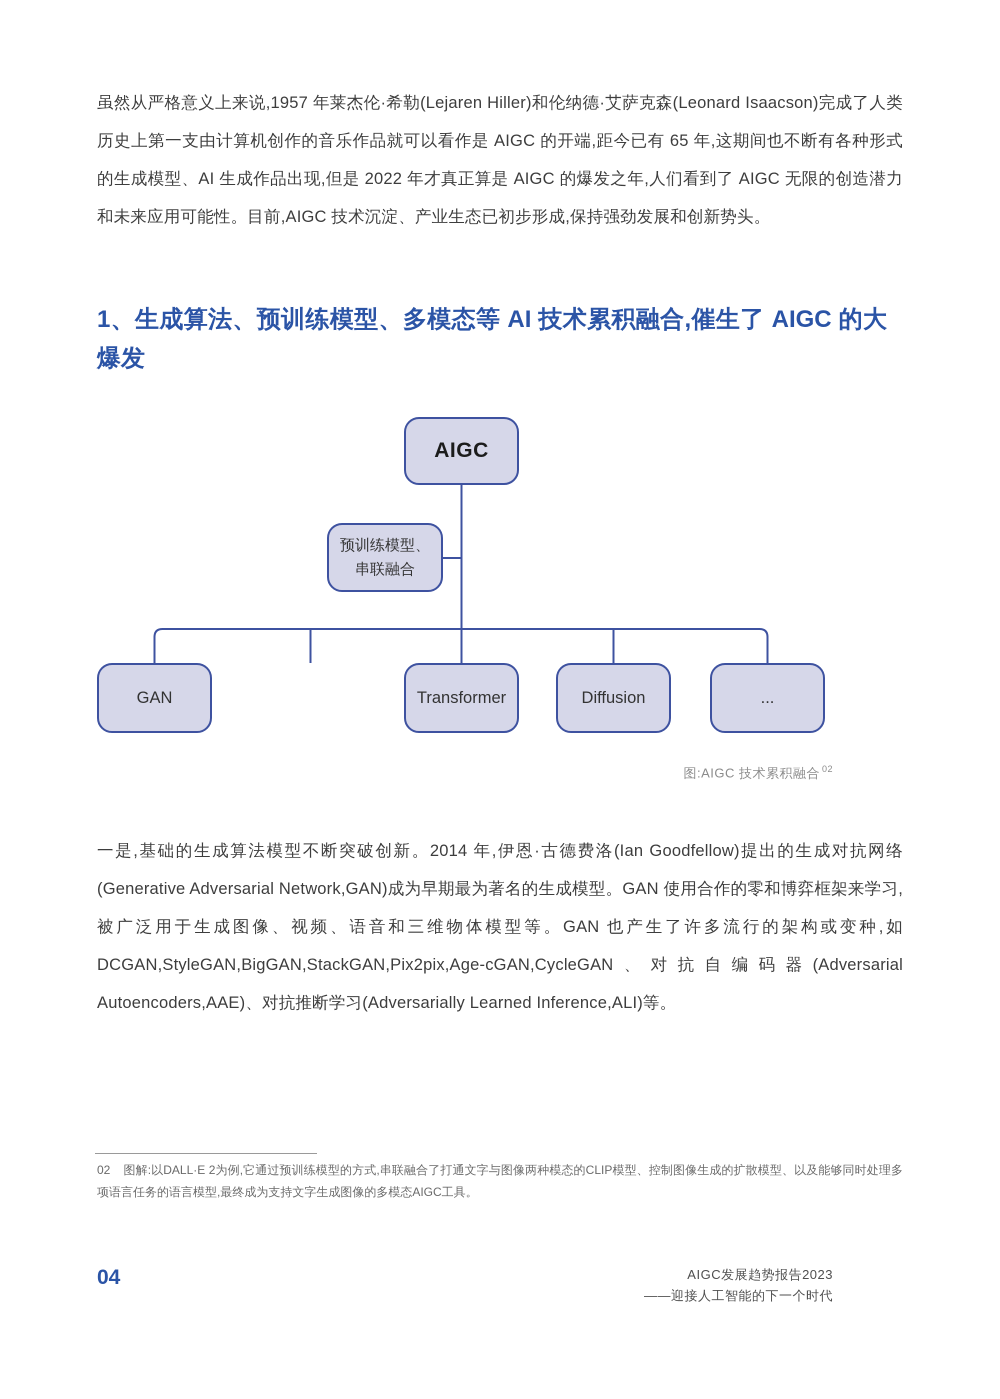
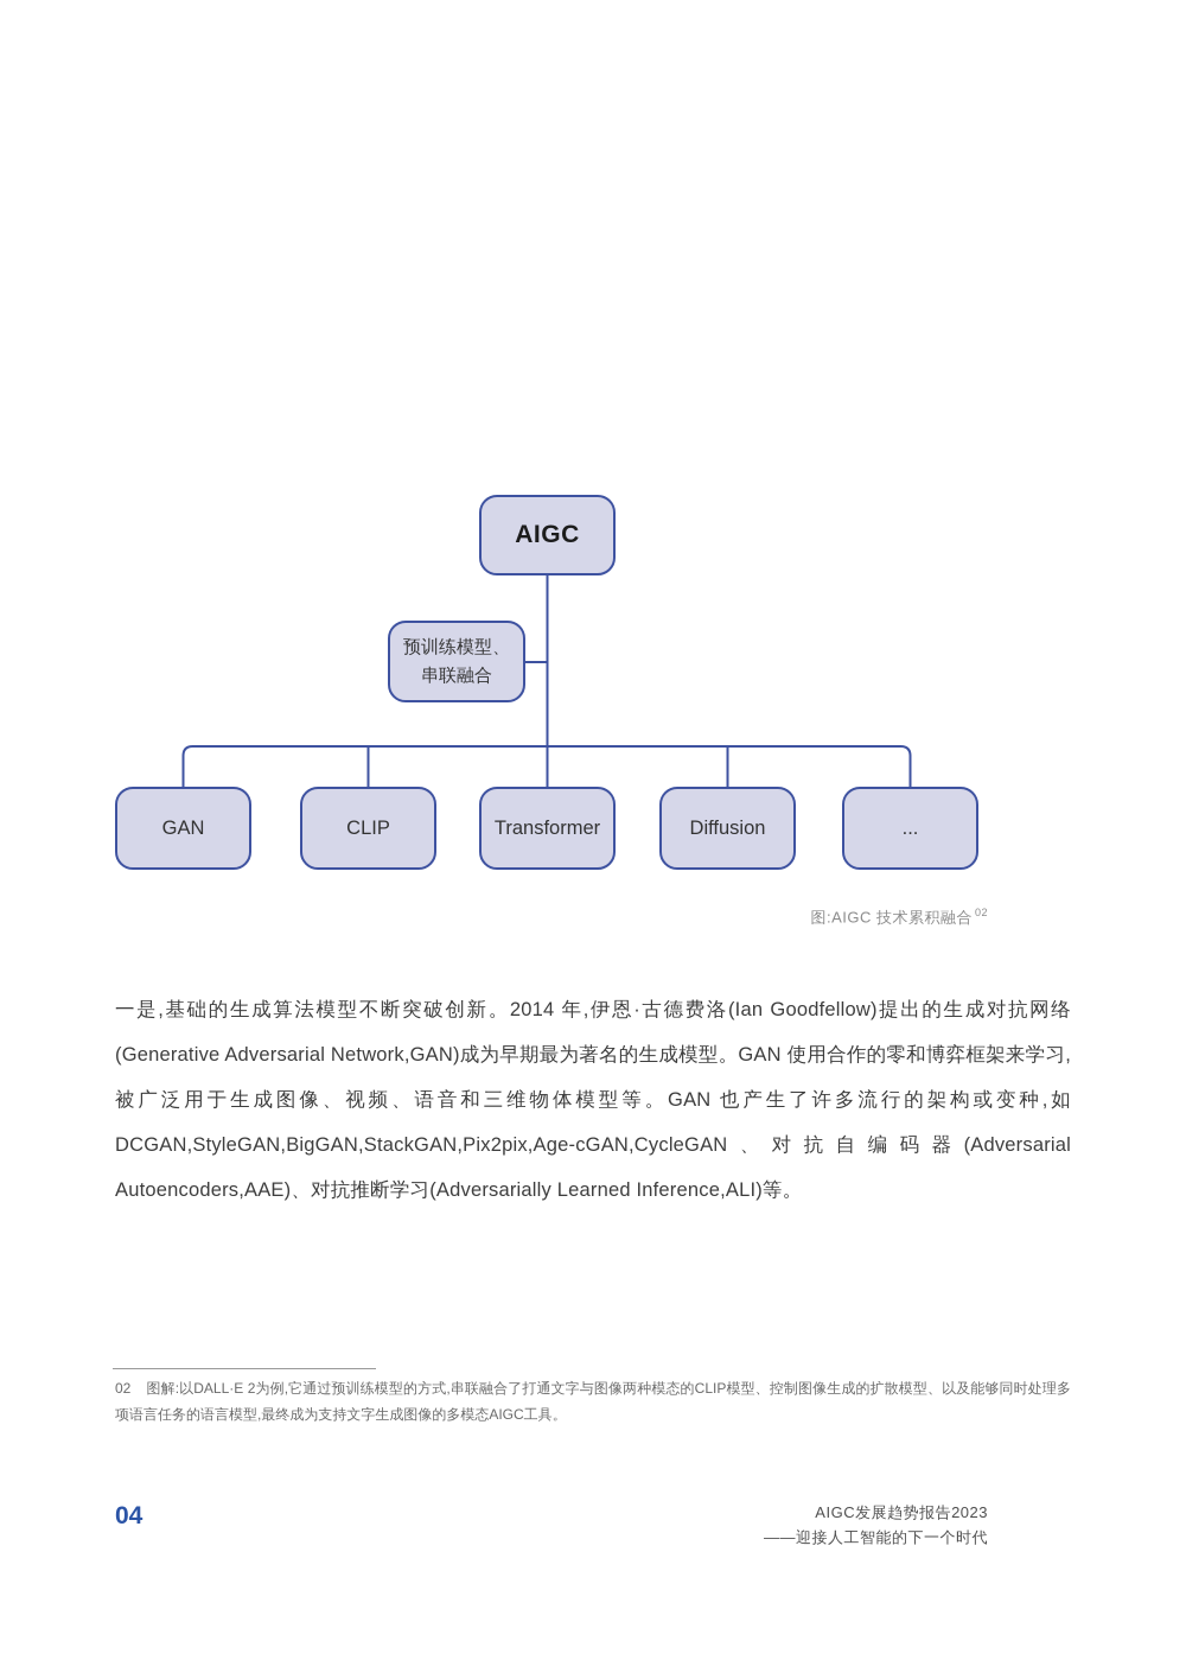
- 虽然从严格意义上来说,1957 年莱杰伦·希勒(Lejaren Hiller)和伦纳德·艾萨克森(Leonard Isaacson)完成了人类历史上第一支由计算机创作的音乐作品就可以看作是 AIGC 的开端,距今已有 65 年,这期间也不断有各种形式的生成模型、AI 生成作品出现,但是 2022 年才真正算是 AIGC 的爆发之年,人们看到了 AIGC 无限的创造潜力和未来应用可能性。目前,AIGC 技术沉淀、产业生态已初步形成,保持强劲发展和创新势头。
- 1、生成算法、预训练模型、多模态等 AI 技术累积融合,催生了 AIGC 的大爆发
  AIGC
  预训练模型、
  串联融合
  GAN
+ CLIP
  Transformer
  Diffusion
  ...
  图:AIGC 技术累积融合 02
  一是,基础的生成算法模型不断突破创新。2014 年,伊恩·古德费洛(Ian Goodfellow)提出的生成对抗网络(Generative Adversarial Network,GAN)成为早期最为著名的生成模型。GAN 使用合作的零和博弈框架来学习,被广泛用于生成图像、视频、语音和三维物体模型等。GAN 也产生了许多流行的架构或变种,如 DCGAN,StyleGAN,BigGAN,StackGAN,Pix2pix,Age-cGAN,CycleGAN、对抗自编码器(Adversarial Autoencoders,AAE)、对抗推断学习(Adversarially Learned Inference,ALI)等。
  02 图解:以DALL·E 2为例,它通过预训练模型的方式,串联融合了打通文字与图像两种模态的CLIP模型、控制图像生成的扩散模型、以及能够同时处理多项语言任务的语言模型,最终成为支持文字生成图像的多模态AIGC工具。
  04
  AIGC发展趋势报告2023
  ——迎接人工智能的下一个时代
